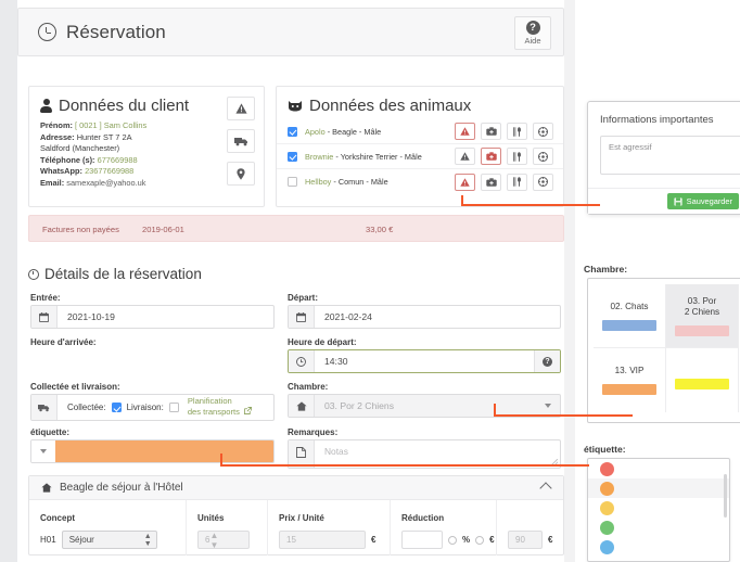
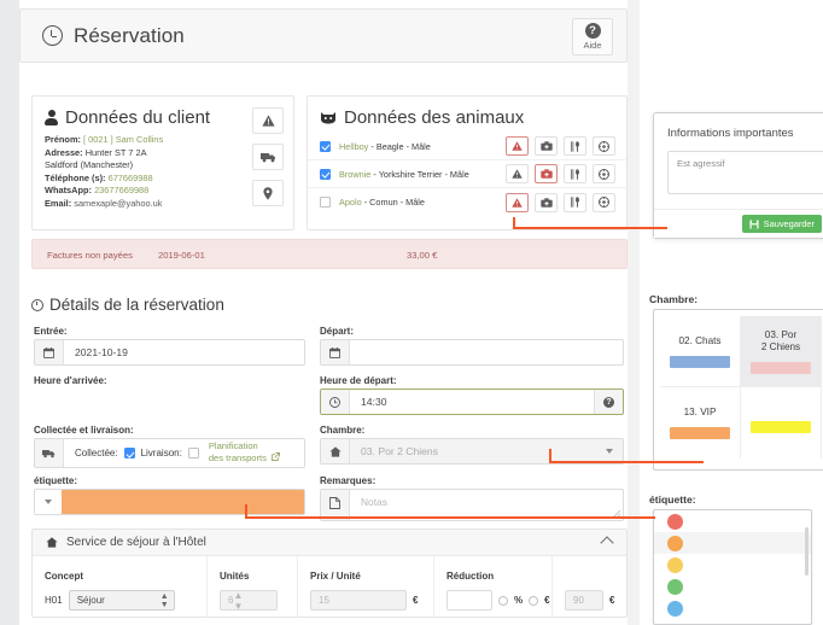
  Réservation
  ?
  Aide
  Données du client
  Prénom: [ 0021 ] Sam Collins
  Adresse: Hunter ST 7 2A
  Saldford (Manchester)
  Téléphone (s): 677669988
  WhatsApp: 23677669988
  Email: samexaple@yahoo.uk
  Données des animaux
- Apolo - Beagle - Mâle
+ Hellboy - Beagle - Mâle
  Brownie - Yorkshire Terrier - Mâle
- Hellboy - Comun - Mâle
+ Apolo - Comun - Mâle
  Factures non payées
  2019-06-01
  33,00 €
  Détails de la réservation
  Entrée:
  2021-10-19
  Départ:
- 2021-02-24
  Heure d'arrivée:
  Heure de départ:
  14:30
  Collectée et livraison:
  Collectée:
  Livraison:
  Planification
  des transports
  Chambre:
  03. Por 2 Chiens
  étiquette:
  Remarques:
  Notas
- Beagle de séjour à l'Hôtel
+ Service de séjour à l'Hôtel
  Concept
  H01
  Séjour
  Unités
  6
  ▲
  ▼
  Prix / Unité
  15
  €
  Réduction
  %
  €
  90
  €
  Informations importantes
  Est agressif
  Sauvegarder
  Chambre:
  02. Chats
  03. Por
  2 Chiens
  13. VIP
  étiquette:
